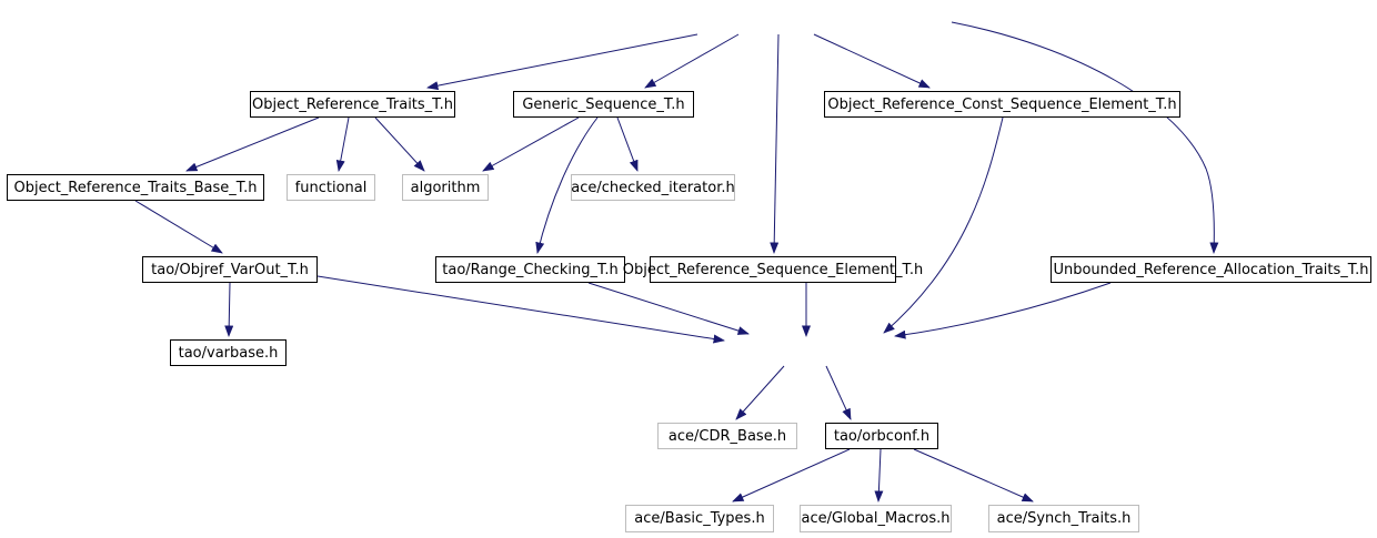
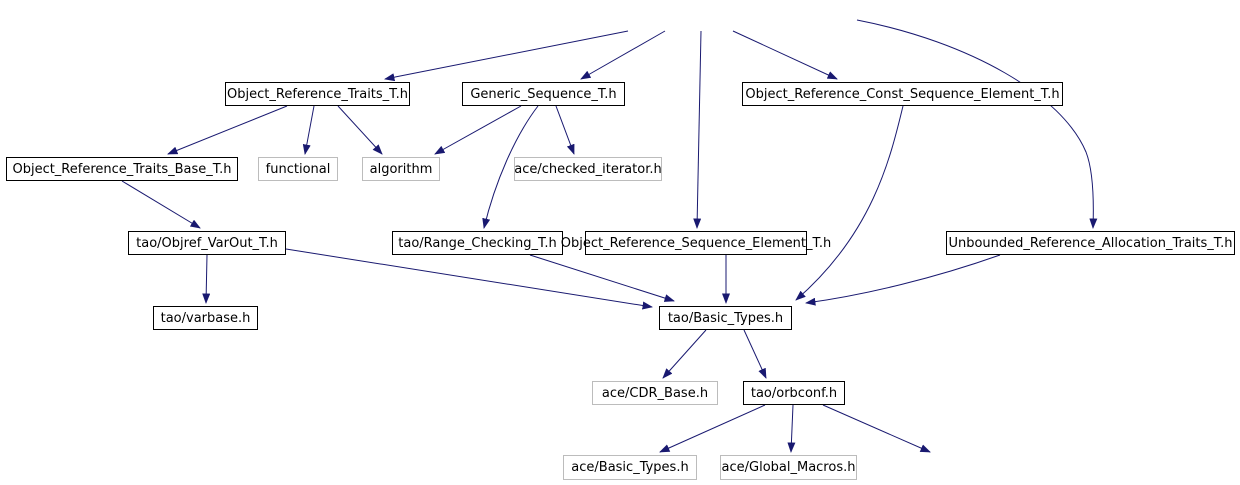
  Object_Reference_Traits_T.h
  Generic_Sequence_T.h
  Object_Reference_Const_Sequence_Element_T.h
  Object_Reference_Traits_Base_T.h
  functional
  algorithm
  ace/checked_iterator.h
  tao/Objref_VarOut_T.h
  tao/Range_Checking_T.h
  Object_Reference_Sequence_Element_T.h
  Unbounded_Reference_Allocation_Traits_T.h
  tao/varbase.h
+ tao/Basic_Types.h
  ace/CDR_Base.h
  tao/orbconf.h
  ace/Basic_Types.h
  ace/Global_Macros.h
- ace/Synch_Traits.h
